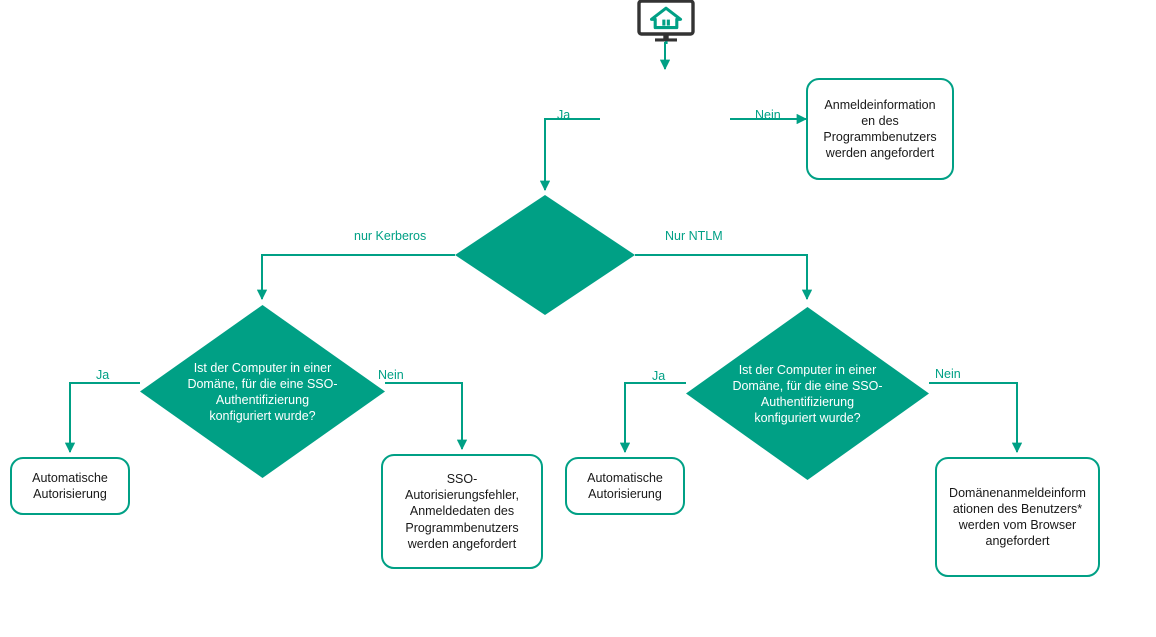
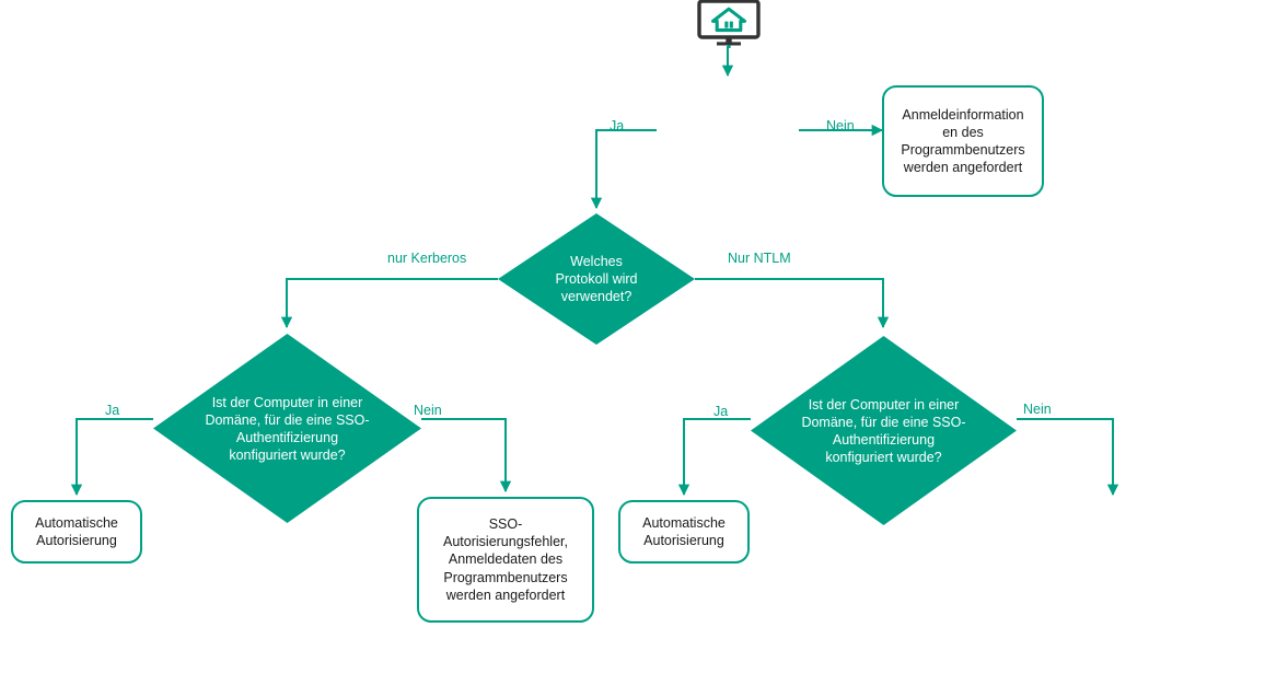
  Anmeldeinformation
  en des
  Programmbenutzers
  werden angefordert
+ Welches
+ Protokoll wird
+ verwendet?
  Ist der Computer in einer
  Domäne, für die eine SSO-
  Authentifizierung
  konfiguriert wurde?
  Ist der Computer in einer
  Domäne, für die eine SSO-
  Authentifizierung
  konfiguriert wurde?
  Automatische
  Autorisierung
  SSO-
  Autorisierungsfehler,
  Anmeldedaten des
  Programmbenutzers
  werden angefordert
  Automatische
  Autorisierung
- Domänenanmeldeinform
- ationen des Benutzers*
- werden vom Browser
- angefordert
  Ja
  Nein
  nur Kerberos
  Nur NTLM
  Ja
  Nein
  Ja
  Nein
